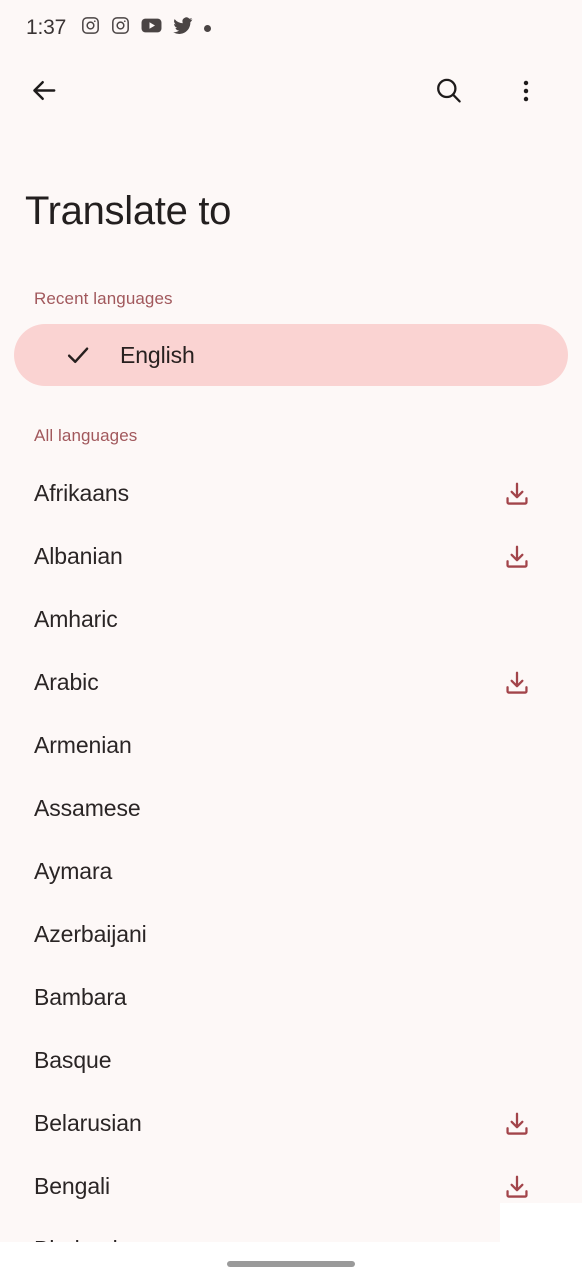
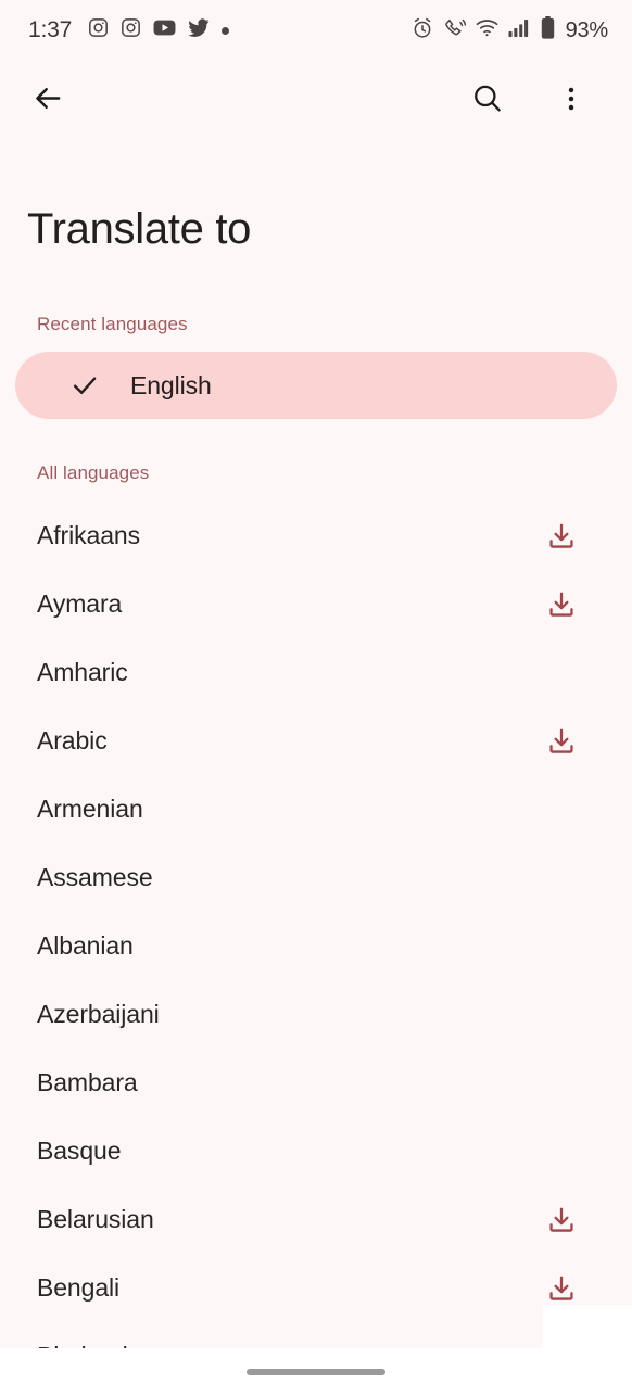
  1:37
+ 93%
  Translate to
  Recent languages
  English
  All languages
  Afrikaans
- Albanian
+ Aymara
  Amharic
  Arabic
  Armenian
  Assamese
- Aymara
+ Albanian
  Azerbaijani
  Bambara
  Basque
  Belarusian
  Bengali
